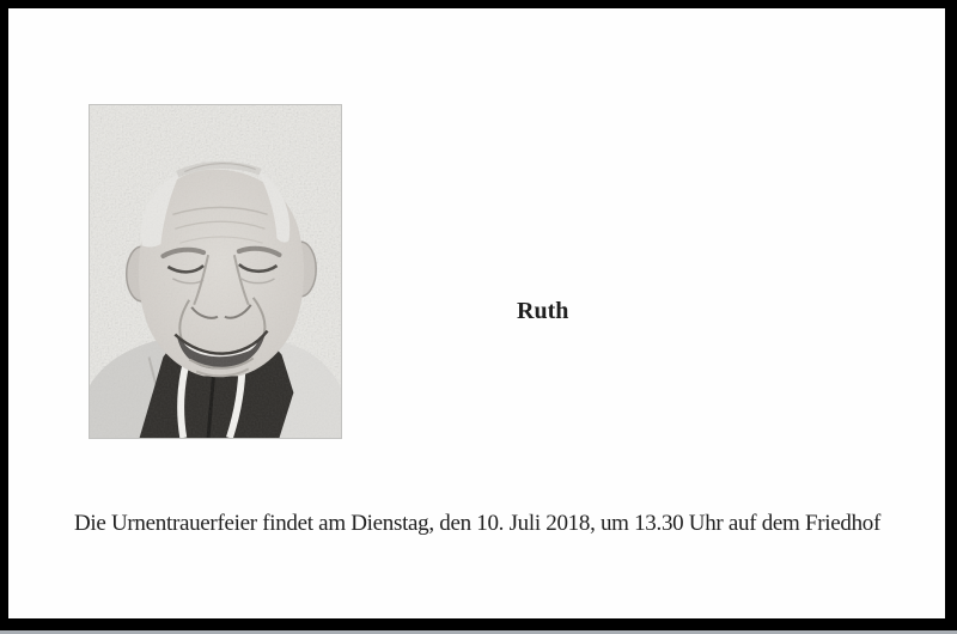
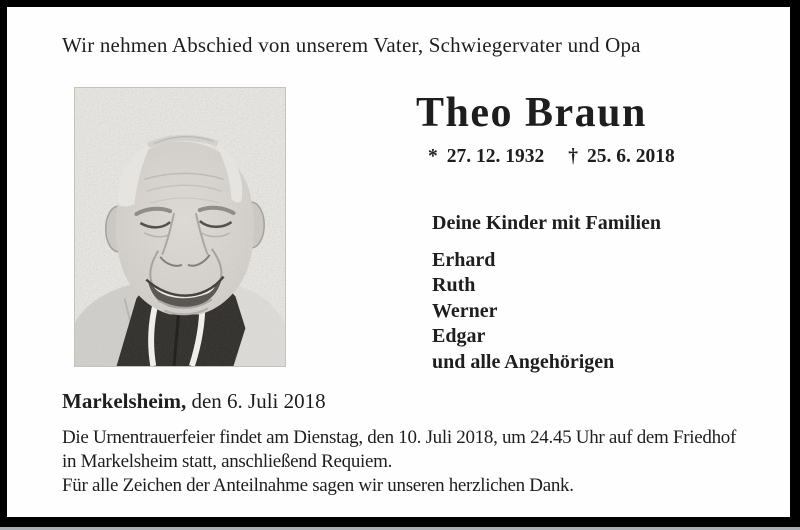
+ Wir nehmen Abschied von unserem Vater, Schwiegervater und Opa
+ Theo Braun
+ * 27. 12. 1932 † 25. 6. 2018
+ Deine Kinder mit Familien
+ Erhard
  Ruth
+ Werner
+ Edgar
+ und alle Angehörigen
+ Markelsheim, den 6. Juli 2018
- Die Urnentrauerfeier findet am Dienstag, den 10. Juli 2018, um 13.30 Uhr auf dem Friedhof
+ Die Urnentrauerfeier findet am Dienstag, den 10. Juli 2018, um 24.45 Uhr auf dem Friedhof
+ in Markelsheim statt, anschließend Requiem.
+ Für alle Zeichen der Anteilnahme sagen wir unseren herzlichen Dank.
